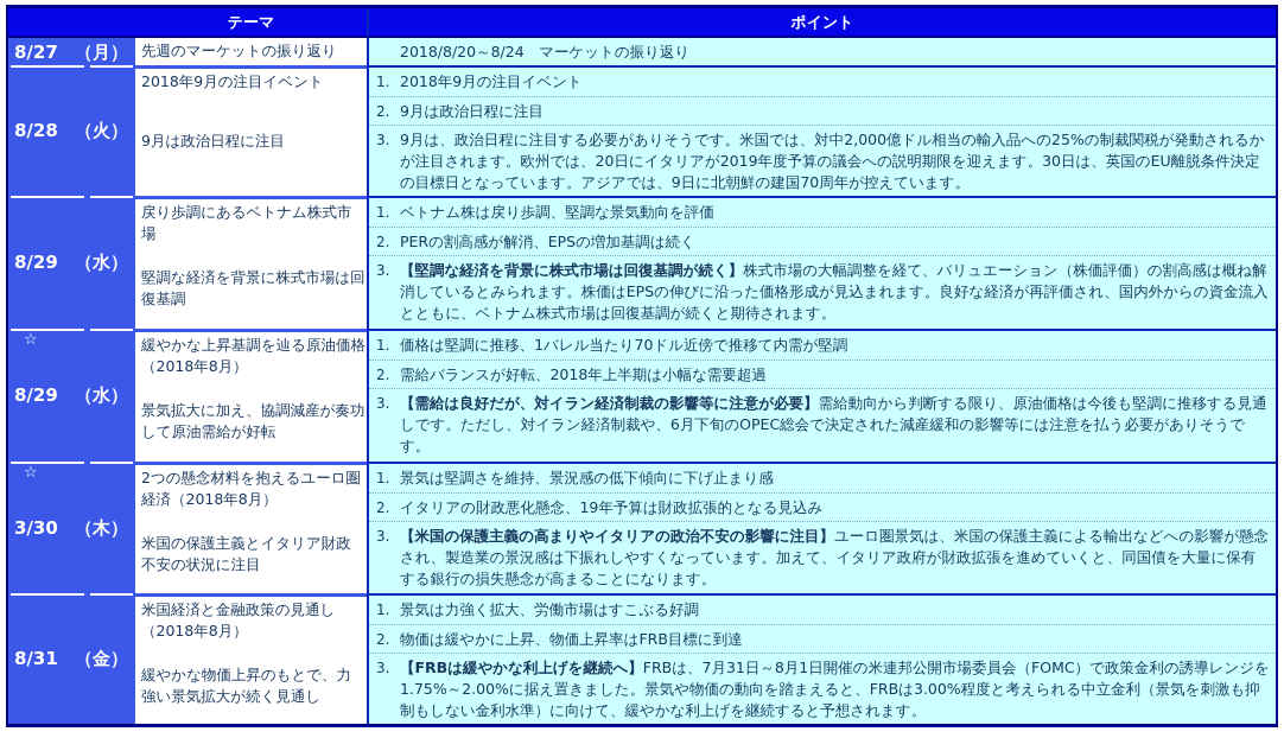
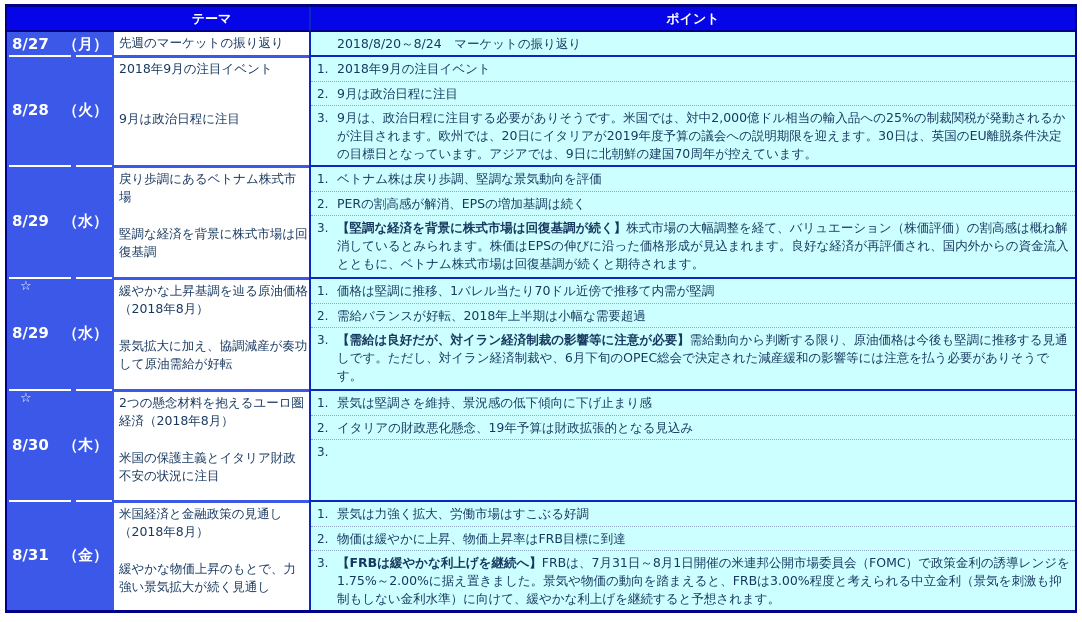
  テーマ
  ポイント
  8/27
  （月）
  先週のマーケットの振り返り
  2018/8/20～8/24 マーケットの振り返り
  8/28
  （火）
  2018年9月の注目イベント
  9月は政治日程に注目
  1.
  2018年9月の注目イベント
  2.
  9月は政治日程に注目
  3.
  9月は、政治日程に注目する必要がありそうです。米国では、対中2,000億ドル相当の輸入品への25%の制裁関税が発動されるかが注目されます。欧州では、20日にイタリアが2019年度予算の議会への説明期限を迎えます。30日は、英国のEU離脱条件決定の目標日となっています。アジアでは、9日に北朝鮮の建国70周年が控えています。
  8/29
  （水）
  戻り歩調にあるベトナム株式市場
  堅調な経済を背景に株式市場は回復基調
  1.
  ベトナム株は戻り歩調、堅調な景気動向を評価
  2.
  PERの割高感が解消、EPSの増加基調は続く
  3.
  【堅調な経済を背景に株式市場は回復基調が続く】株式市場の大幅調整を経て、バリュエーション（株価評価）の割高感は概ね解消しているとみられます。株価はEPSの伸びに沿った価格形成が見込まれます。良好な経済が再評価され、国内外からの資金流入とともに、ベトナム株式市場は回復基調が続くと期待されます。
  ☆
  8/29
  （水）
  緩やかな上昇基調を辿る原油価格（2018年8月）
  景気拡大に加え、協調減産が奏功して原油需給が好転
  1.
  価格は堅調に推移、1バレル当たり70ドル近傍で推移て内需が堅調
  2.
  需給バランスが好転、2018年上半期は小幅な需要超過
  3.
  【需給は良好だが、対イラン経済制裁の影響等に注意が必要】需給動向から判断する限り、原油価格は今後も堅調に推移する見通しです。ただし、対イラン経済制裁や、6月下旬のOPEC総会で決定された減産緩和の影響等には注意を払う必要がありそうです。
  ☆
- 3/30
+ 8/30
  （木）
  2つの懸念材料を抱えるユーロ圏経済（2018年8月）
  米国の保護主義とイタリア財政不安の状況に注目
  1.
  景気は堅調さを維持、景況感の低下傾向に下げ止まり感
  2.
  イタリアの財政悪化懸念、19年予算は財政拡張的となる見込み
  3.
- 【米国の保護主義の高まりやイタリアの政治不安の影響に注目】ユーロ圏景気は、米国の保護主義による輸出などへの影響が懸念され、製造業の景況感は下振れしやすくなっています。加えて、イタリア政府が財政拡張を進めていくと、同国債を大量に保有する銀行の損失懸念が高まることになります。
  8/31
  （金）
  米国経済と金融政策の見通し（2018年8月）
  緩やかな物価上昇のもとで、力強い景気拡大が続く見通し
  1.
  景気は力強く拡大、労働市場はすこぶる好調
  2.
  物価は緩やかに上昇、物価上昇率はFRB目標に到達
  3.
  【FRBは緩やかな利上げを継続へ】FRBは、7月31日～8月1日開催の米連邦公開市場委員会（FOMC）で政策金利の誘導レンジを1.75%～2.00%に据え置きました。景気や物価の動向を踏まえると、FRBは3.00%程度と考えられる中立金利（景気を刺激も抑制もしない金利水準）に向けて、緩やかな利上げを継続すると予想されます。
